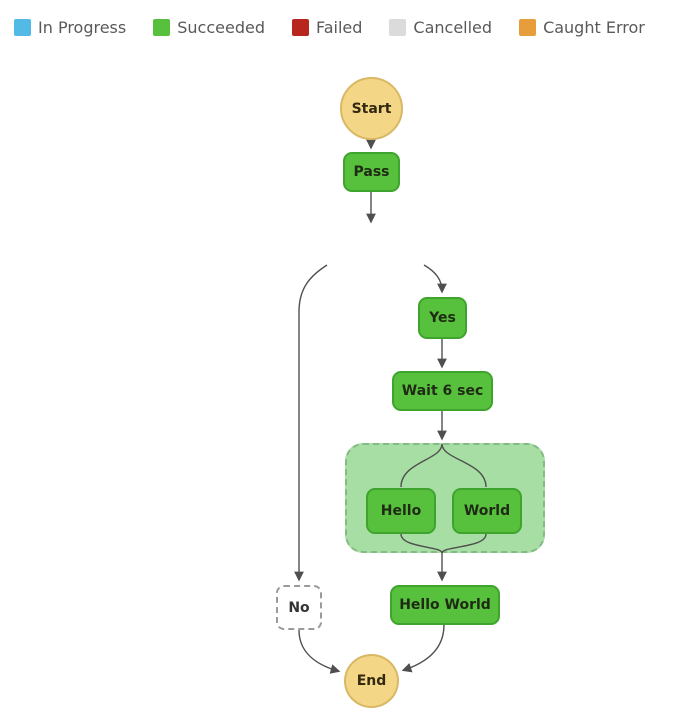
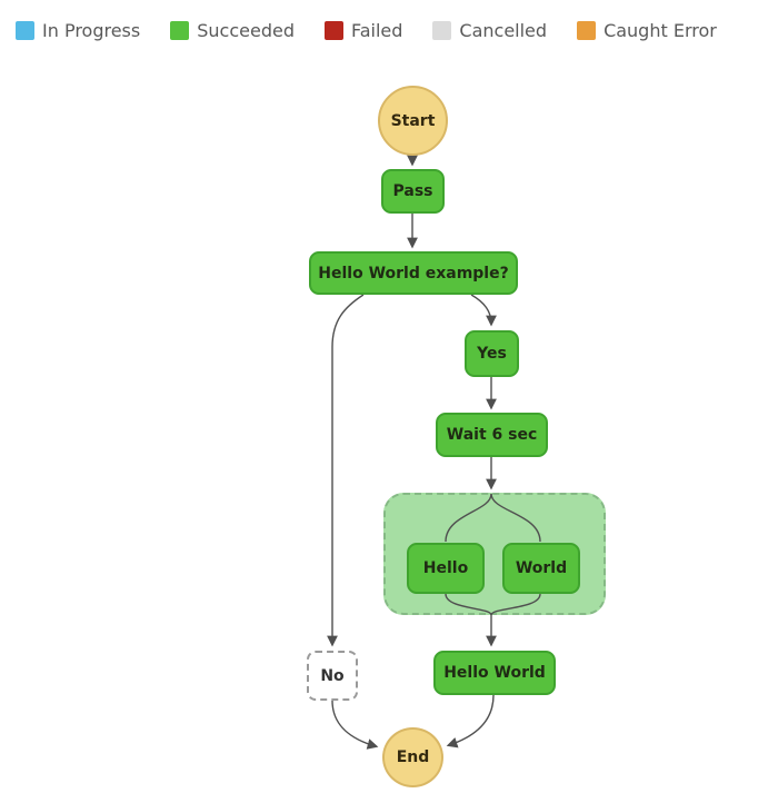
  In Progress
  Succeeded
  Failed
  Cancelled
  Caught Error
  Start
  Pass
+ Hello World example?
  Yes
  Wait 6 sec
  Hello
  World
  Hello World
  No
  End
